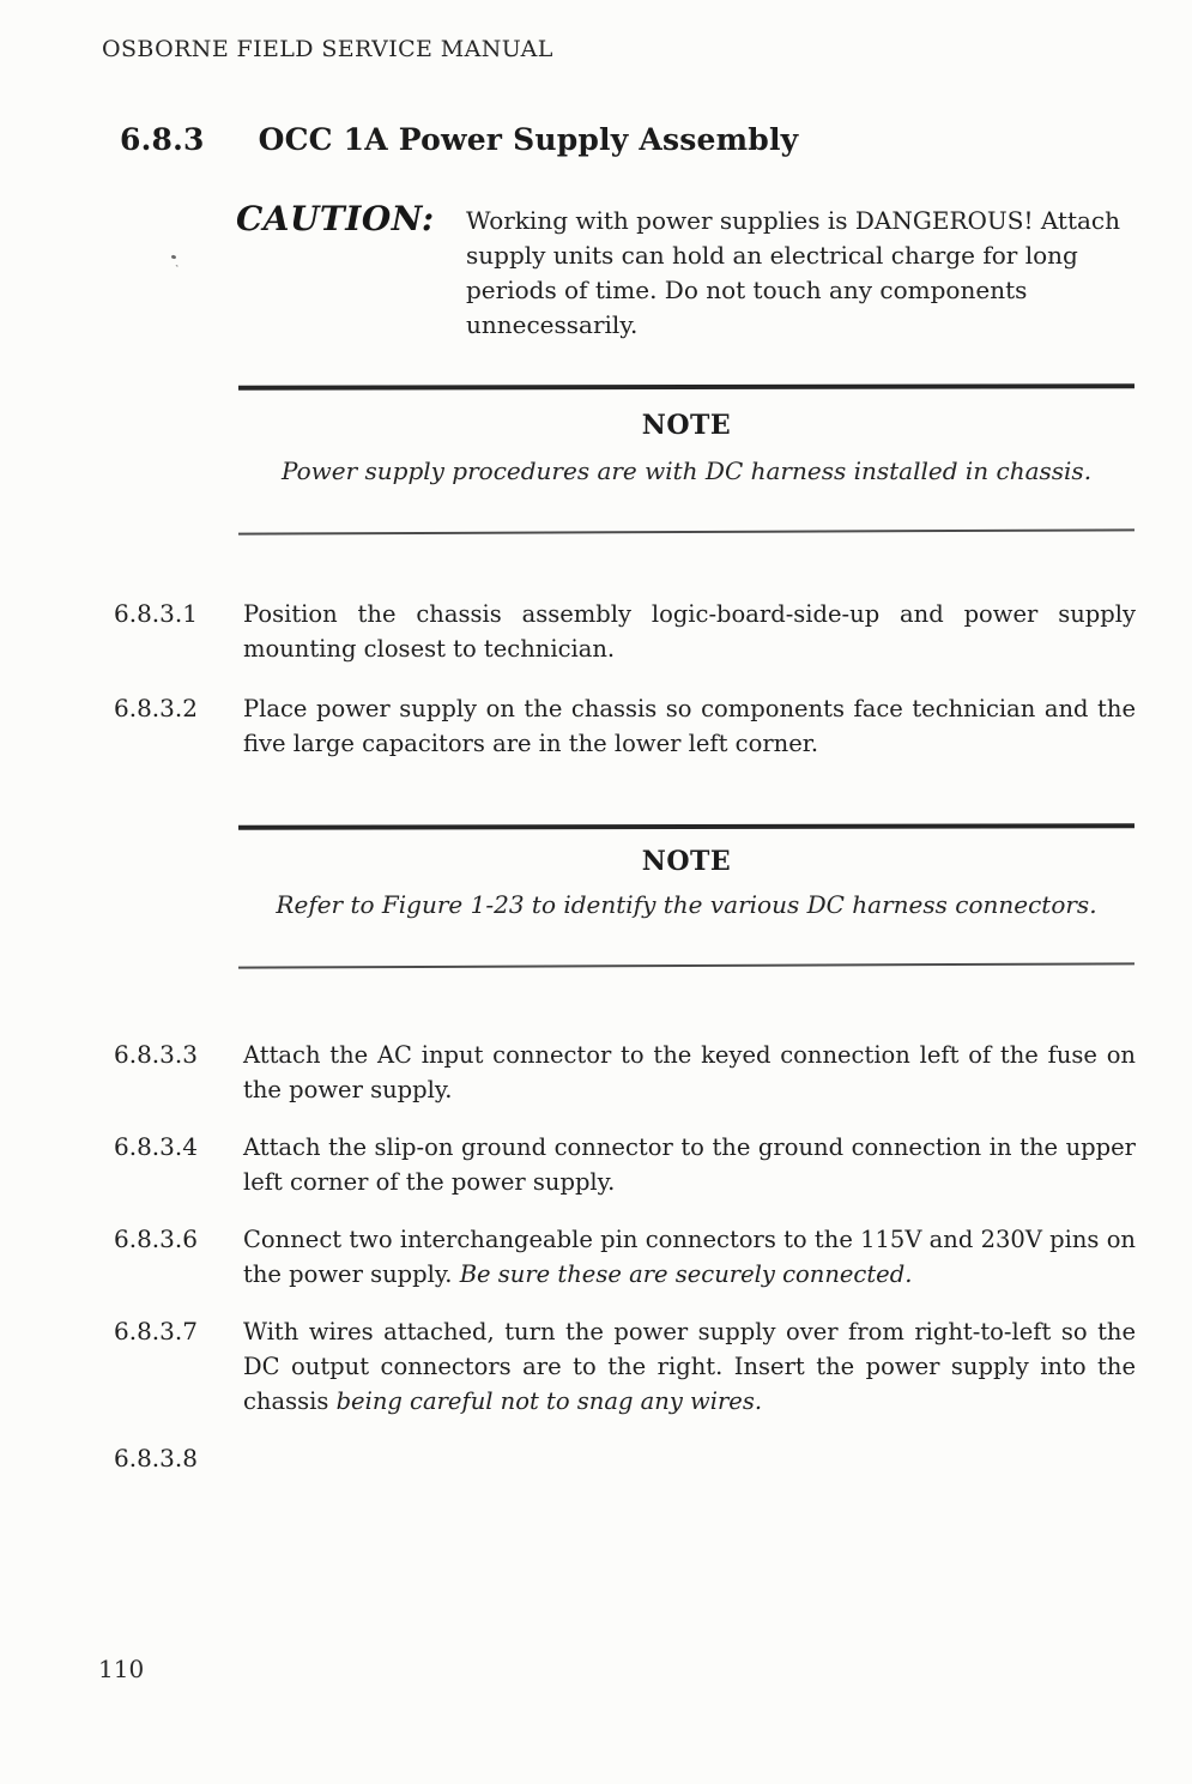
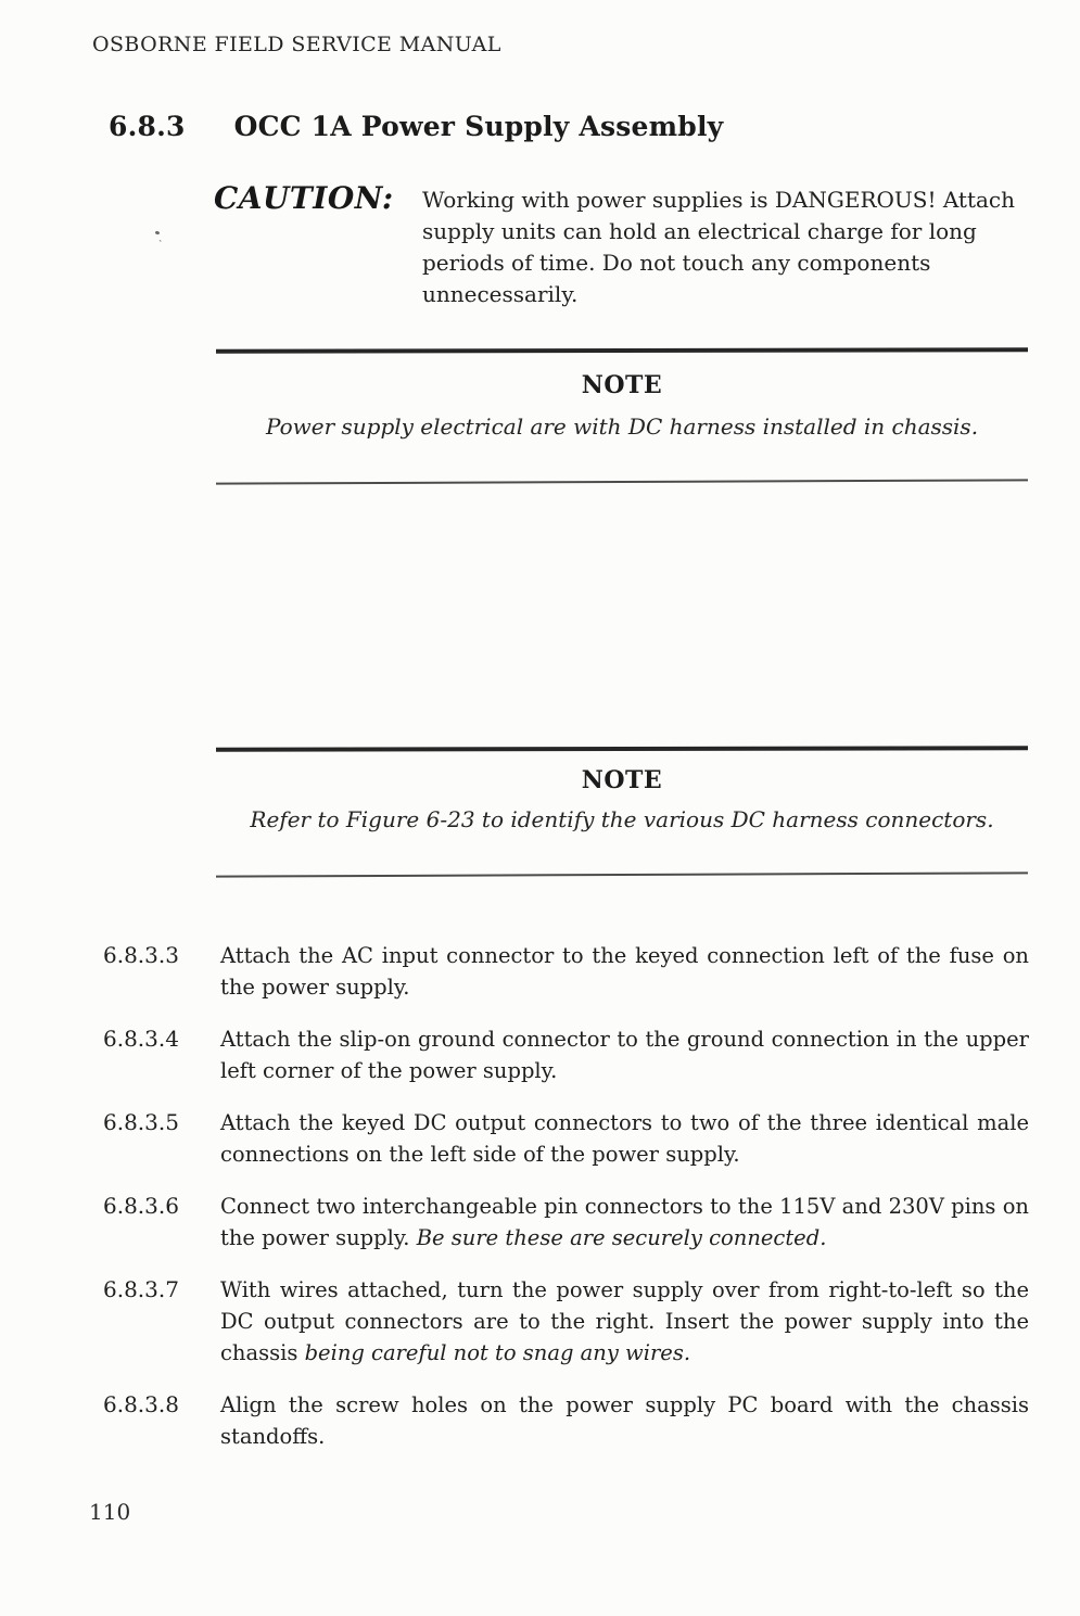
  OSBORNE FIELD SERVICE MANUAL
  6.8.3 OCC 1A Power Supply Assembly
  CAUTION:
  Working with power supplies is DANGEROUS! Attach supply units can hold an electrical charge for long periods of time. Do not touch any components unnecessarily.
  NOTE
- Power supply procedures are with DC harness installed in chassis.
+ Power supply electrical are with DC harness installed in chassis.
- 6.8.3.1
- Position the chassis assembly logic-board-side-up and power supply mounting closest to technician.
- 6.8.3.2
- Place power supply on the chassis so components face technician and the five large capacitors are in the lower left corner.
  NOTE
- Refer to Figure 1-23 to identify the various DC harness connectors.
+ Refer to Figure 6-23 to identify the various DC harness connectors.
  6.8.3.3
  Attach the AC input connector to the keyed connection left of the fuse on the power supply.
  6.8.3.4
  Attach the slip-on ground connector to the ground connection in the upper left corner of the power supply.
+ 6.8.3.5
+ Attach the keyed DC output connectors to two of the three identical male connections on the left side of the power supply.
  6.8.3.6
  Connect two interchangeable pin connectors to the 115V and 230V pins on the power supply. Be sure these are securely connected.
  6.8.3.7
  With wires attached, turn the power supply over from right-to-left so the DC output connectors are to the right. Insert the power supply into the chassis being careful not to snag any wires.
  6.8.3.8
+ Align the screw holes on the power supply PC board with the chassis standoffs.
  110
